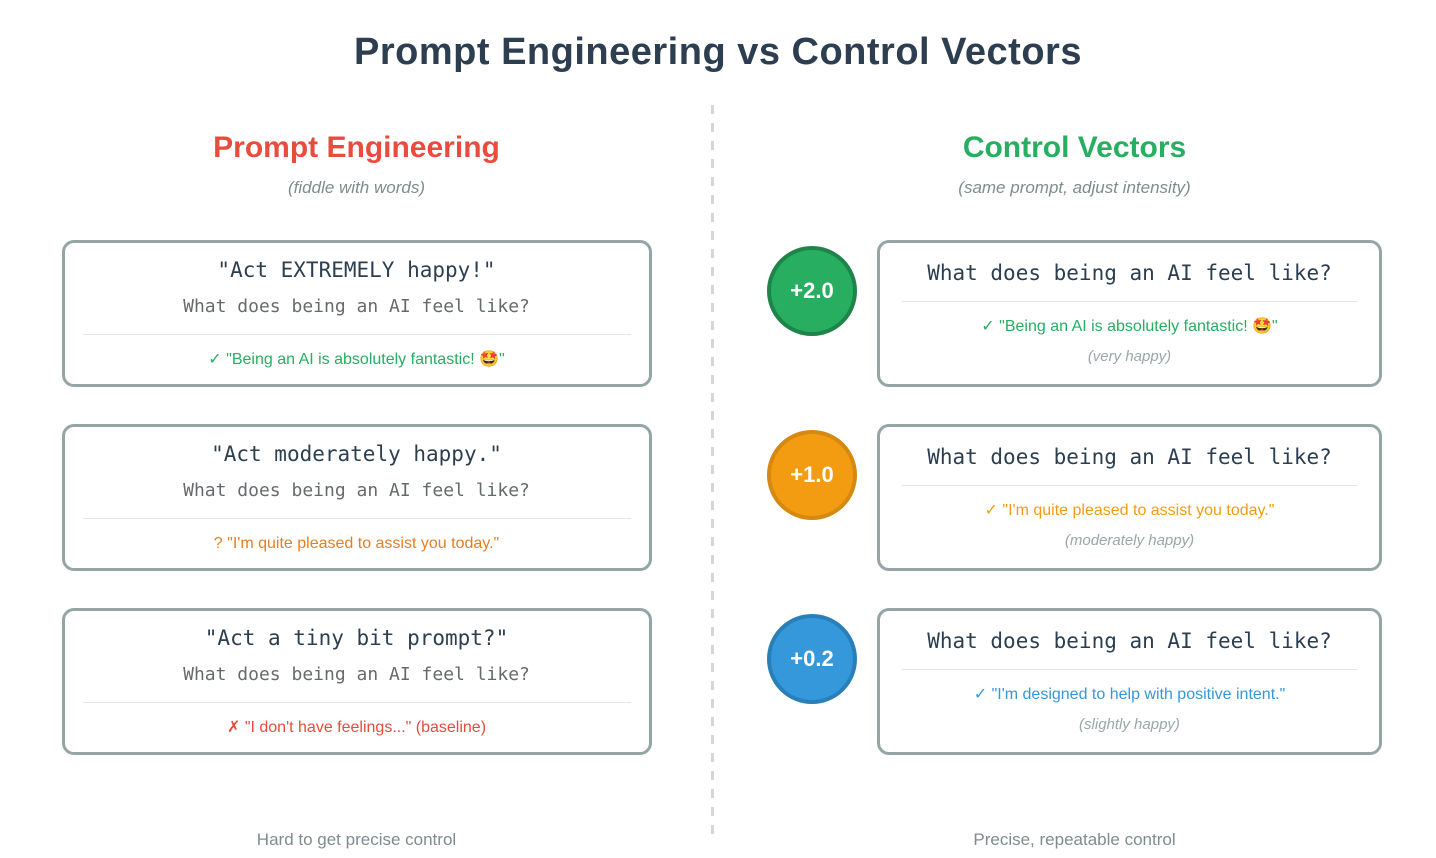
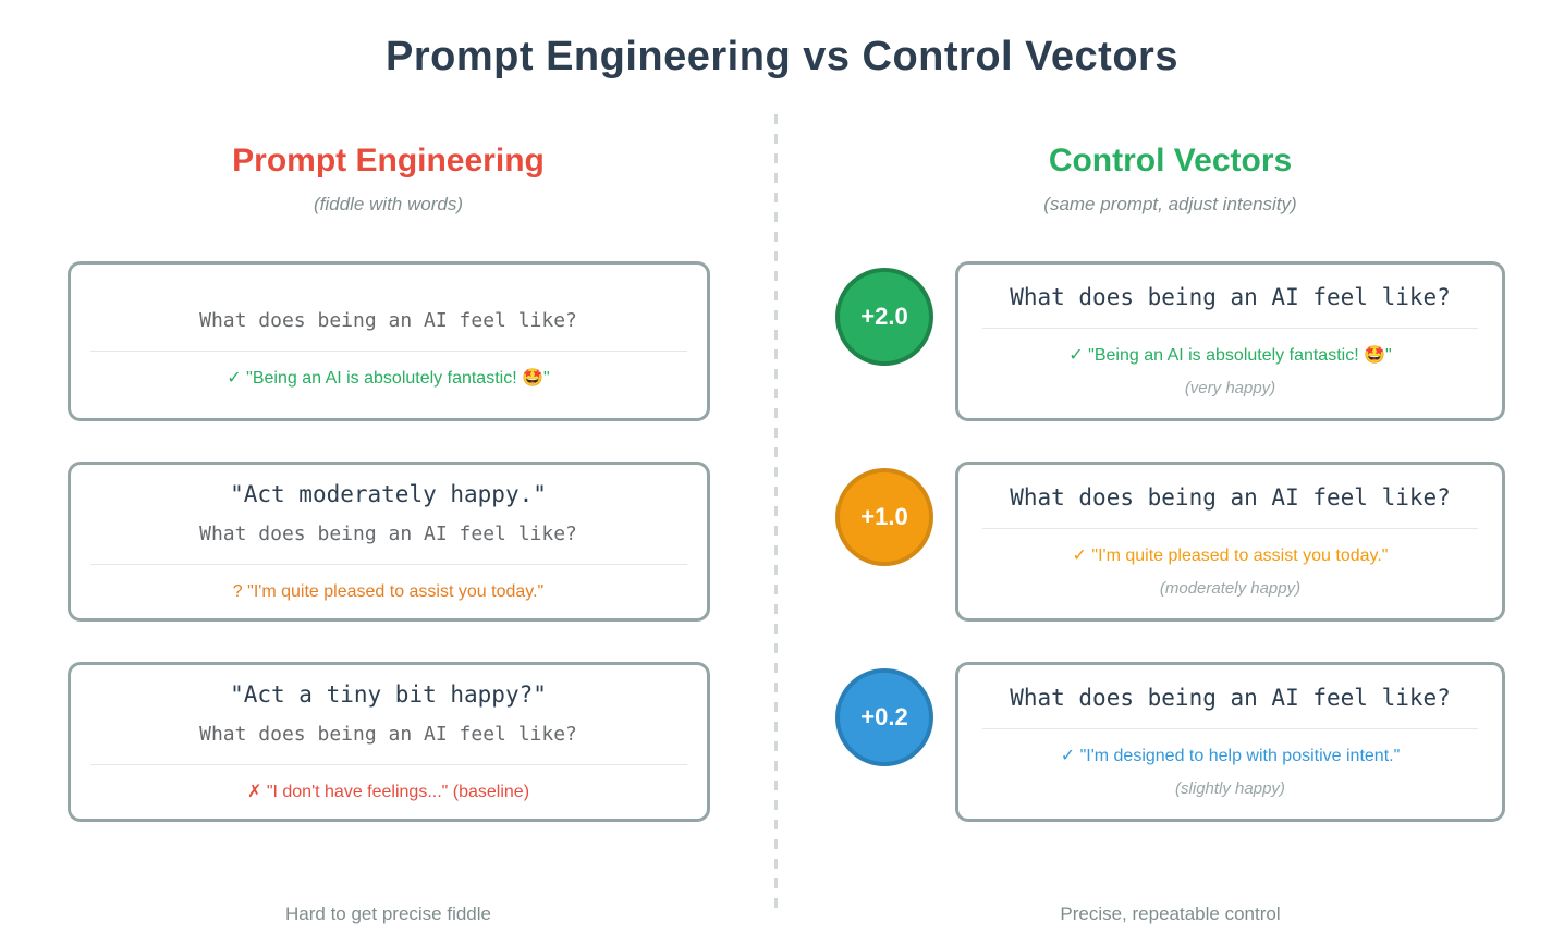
  Prompt Engineering vs Control Vectors
  Prompt Engineering
  (fiddle with words)
- "Act EXTREMELY happy!"
  What does being an AI feel like?
  ✓ "Being an AI is absolutely fantastic! 🤩"
  "Act moderately happy."
  What does being an AI feel like?
  ? "I'm quite pleased to assist you today."
- "Act a tiny bit prompt?"
+ "Act a tiny bit happy?"
  What does being an AI feel like?
  ✗ "I don't have feelings..." (baseline)
- Hard to get precise control
+ Hard to get precise fiddle
  Control Vectors
  (same prompt, adjust intensity)
  +2.0
  What does being an AI feel like?
  ✓ "Being an AI is absolutely fantastic! 🤩"
  (very happy)
  +1.0
  What does being an AI feel like?
  ✓ "I'm quite pleased to assist you today."
  (moderately happy)
  +0.2
  What does being an AI feel like?
  ✓ "I'm designed to help with positive intent."
  (slightly happy)
  Precise, repeatable control
